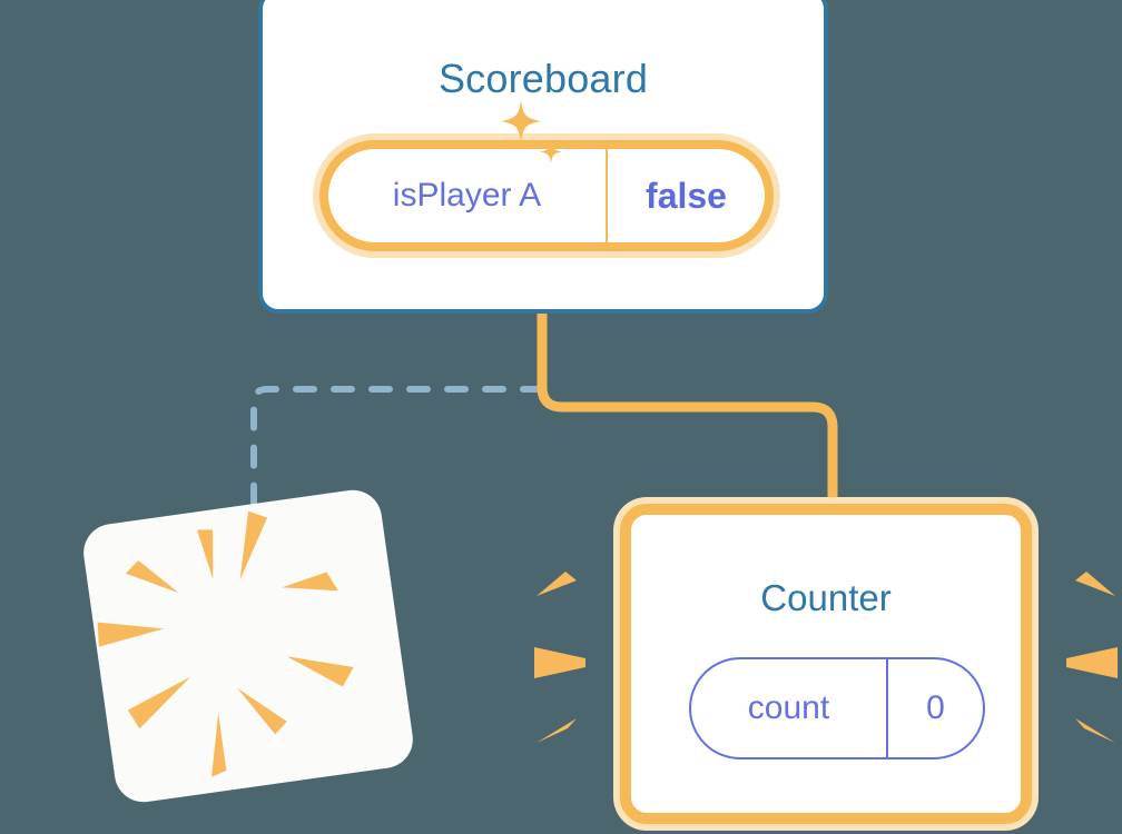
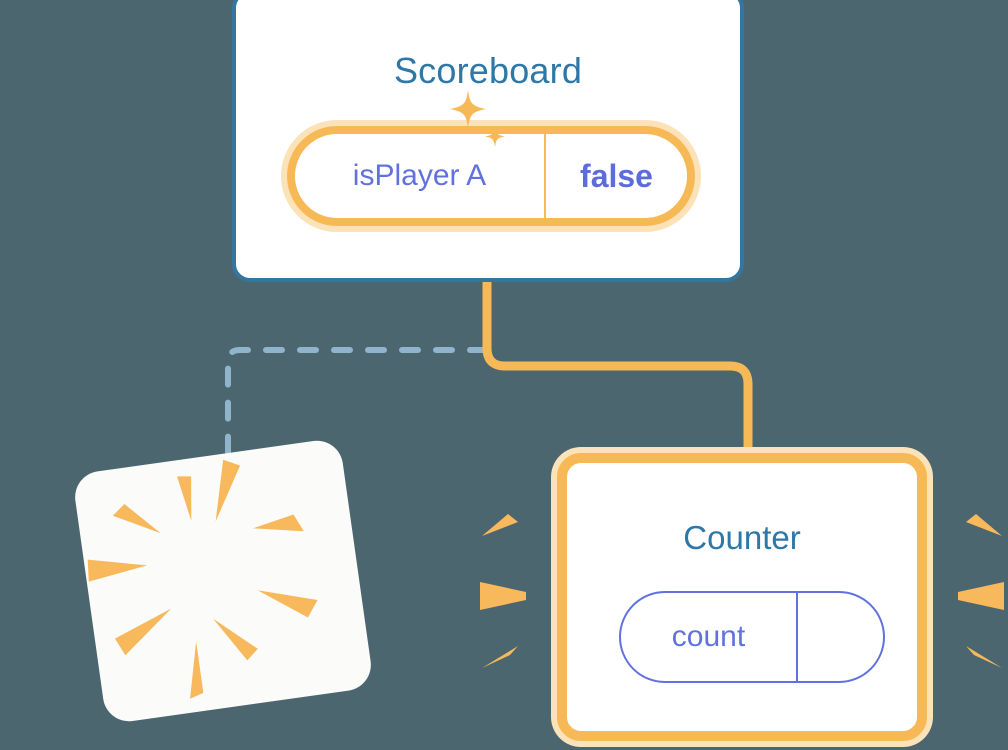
  Scoreboard
  isPlayer A
  false
  Counter
  count
- 0
